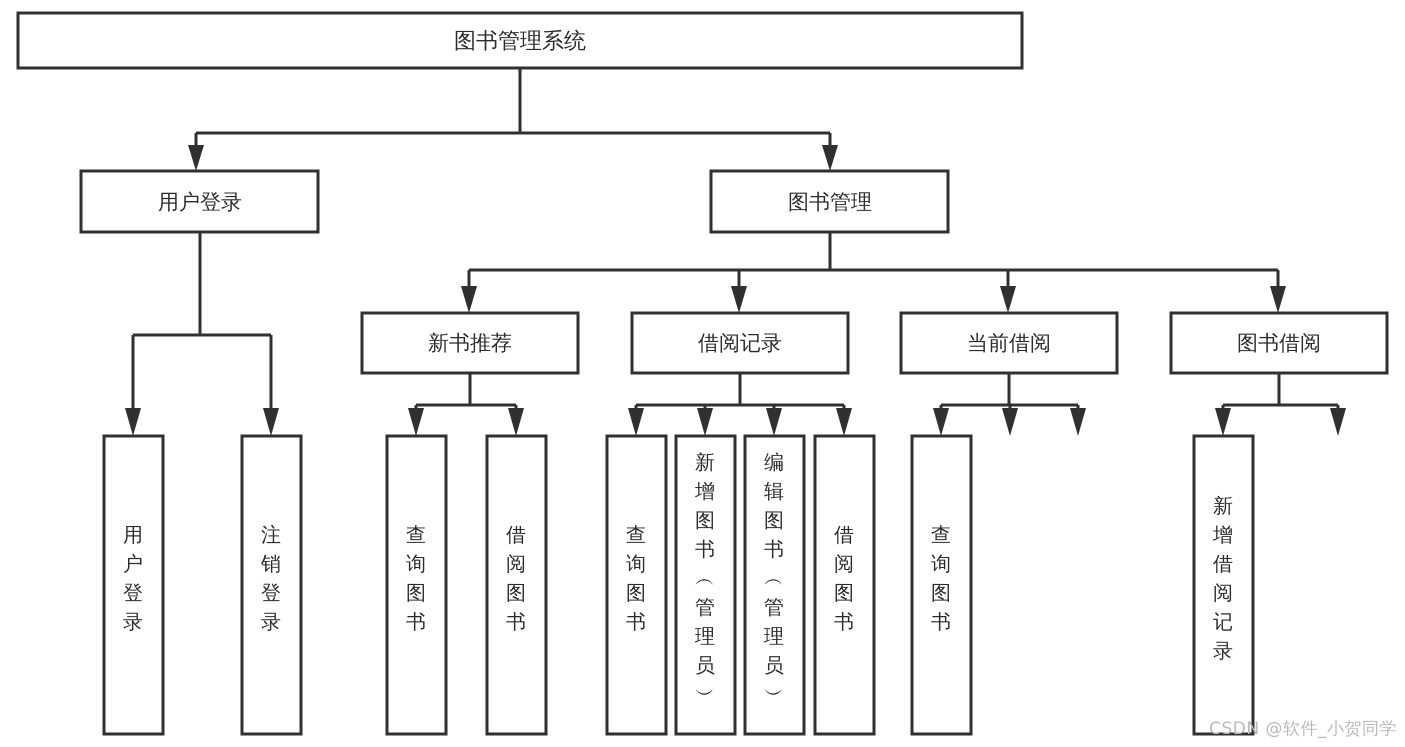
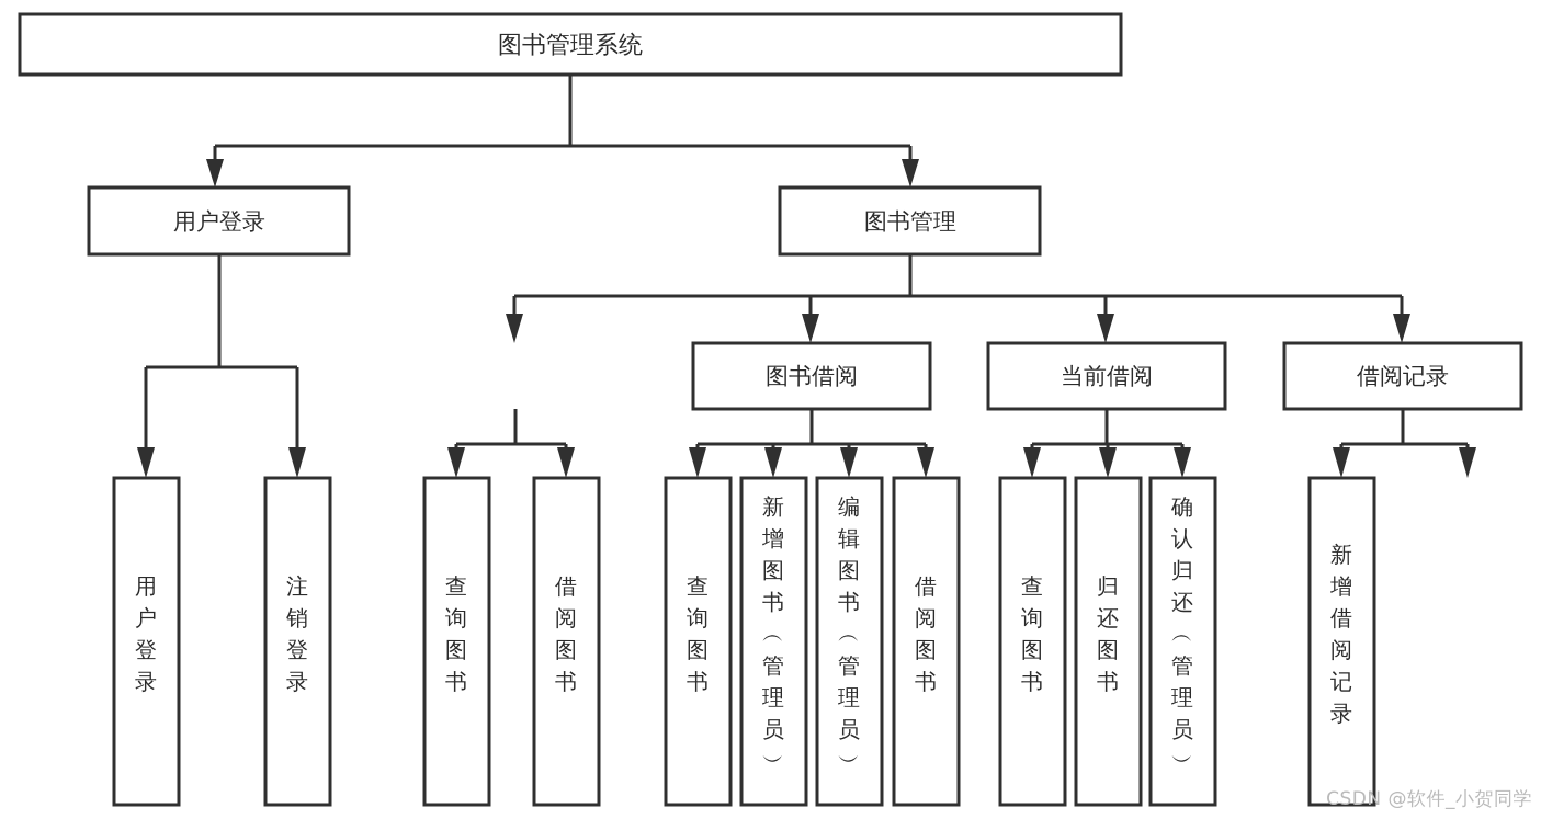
  图书管理系统
  用户登录
  图书管理
- 新书推荐
- 借阅记录
+ 图书借阅
  当前借阅
- 图书借阅
+ 借阅记录
  用户登录
  注销登录
  查询图书
  借阅图书
  查询图书
  新增图书 ︵ 管理员 ︶
  编辑图书 ︵ 管理员 ︶
  借阅图书
  查询图书
+ 归还图书
+ 确认归还 ︵ 管理员 ︶
  新增借阅记录
  CSDN @软件_小贺同学
